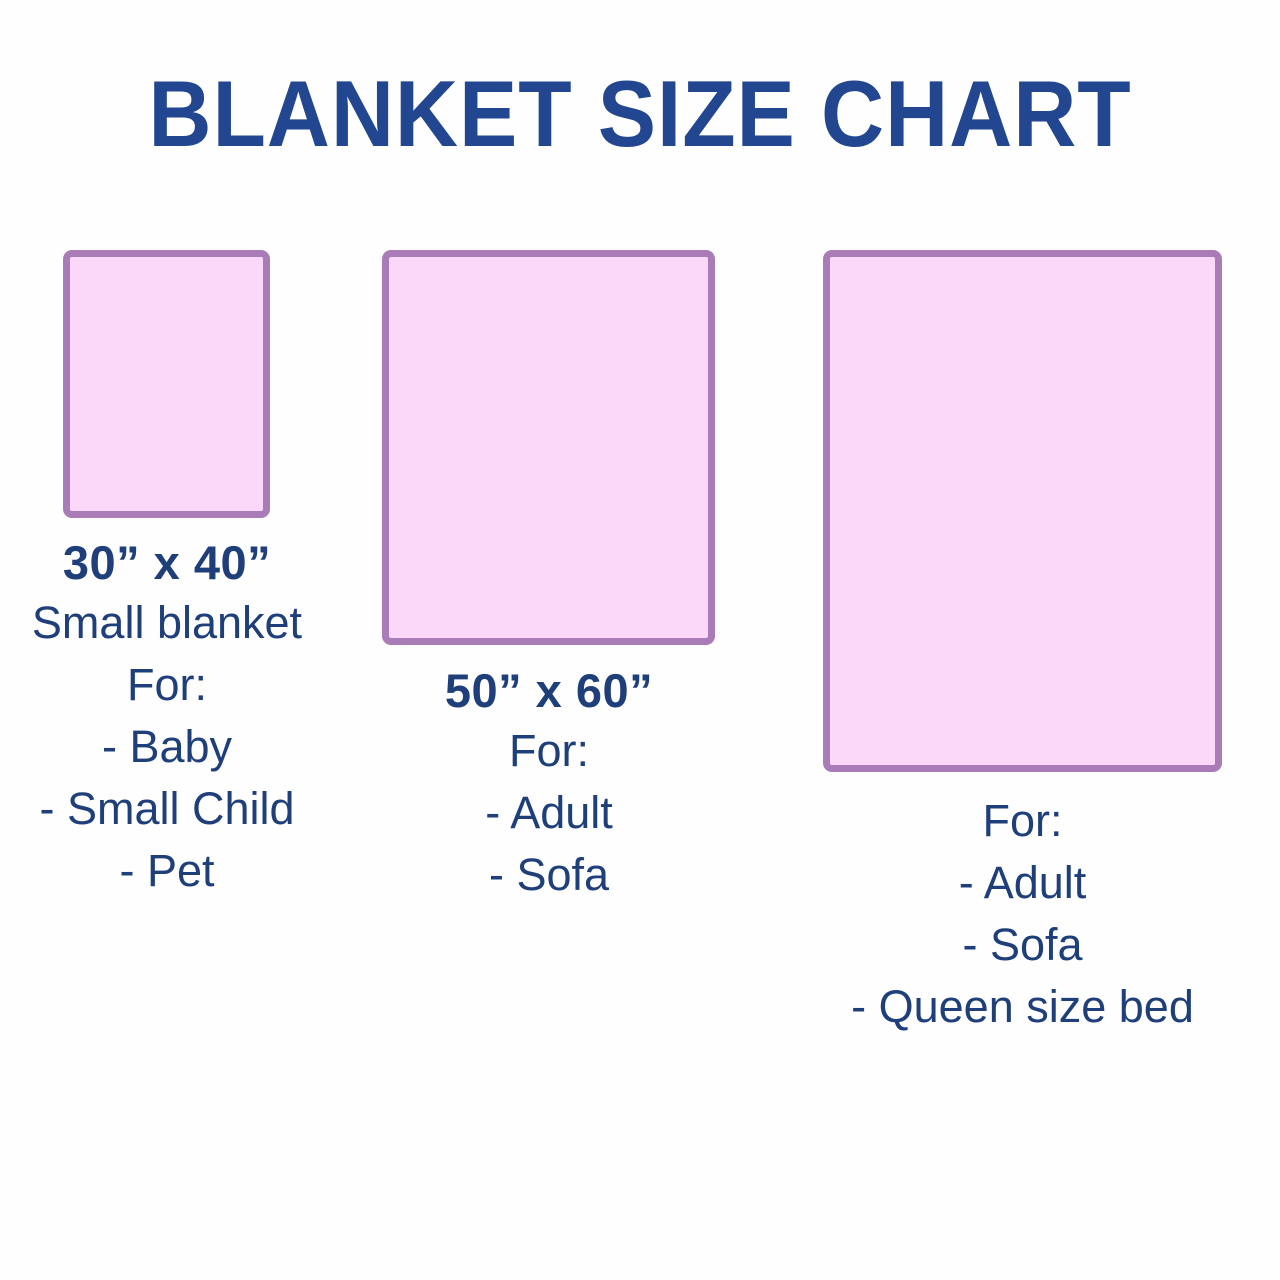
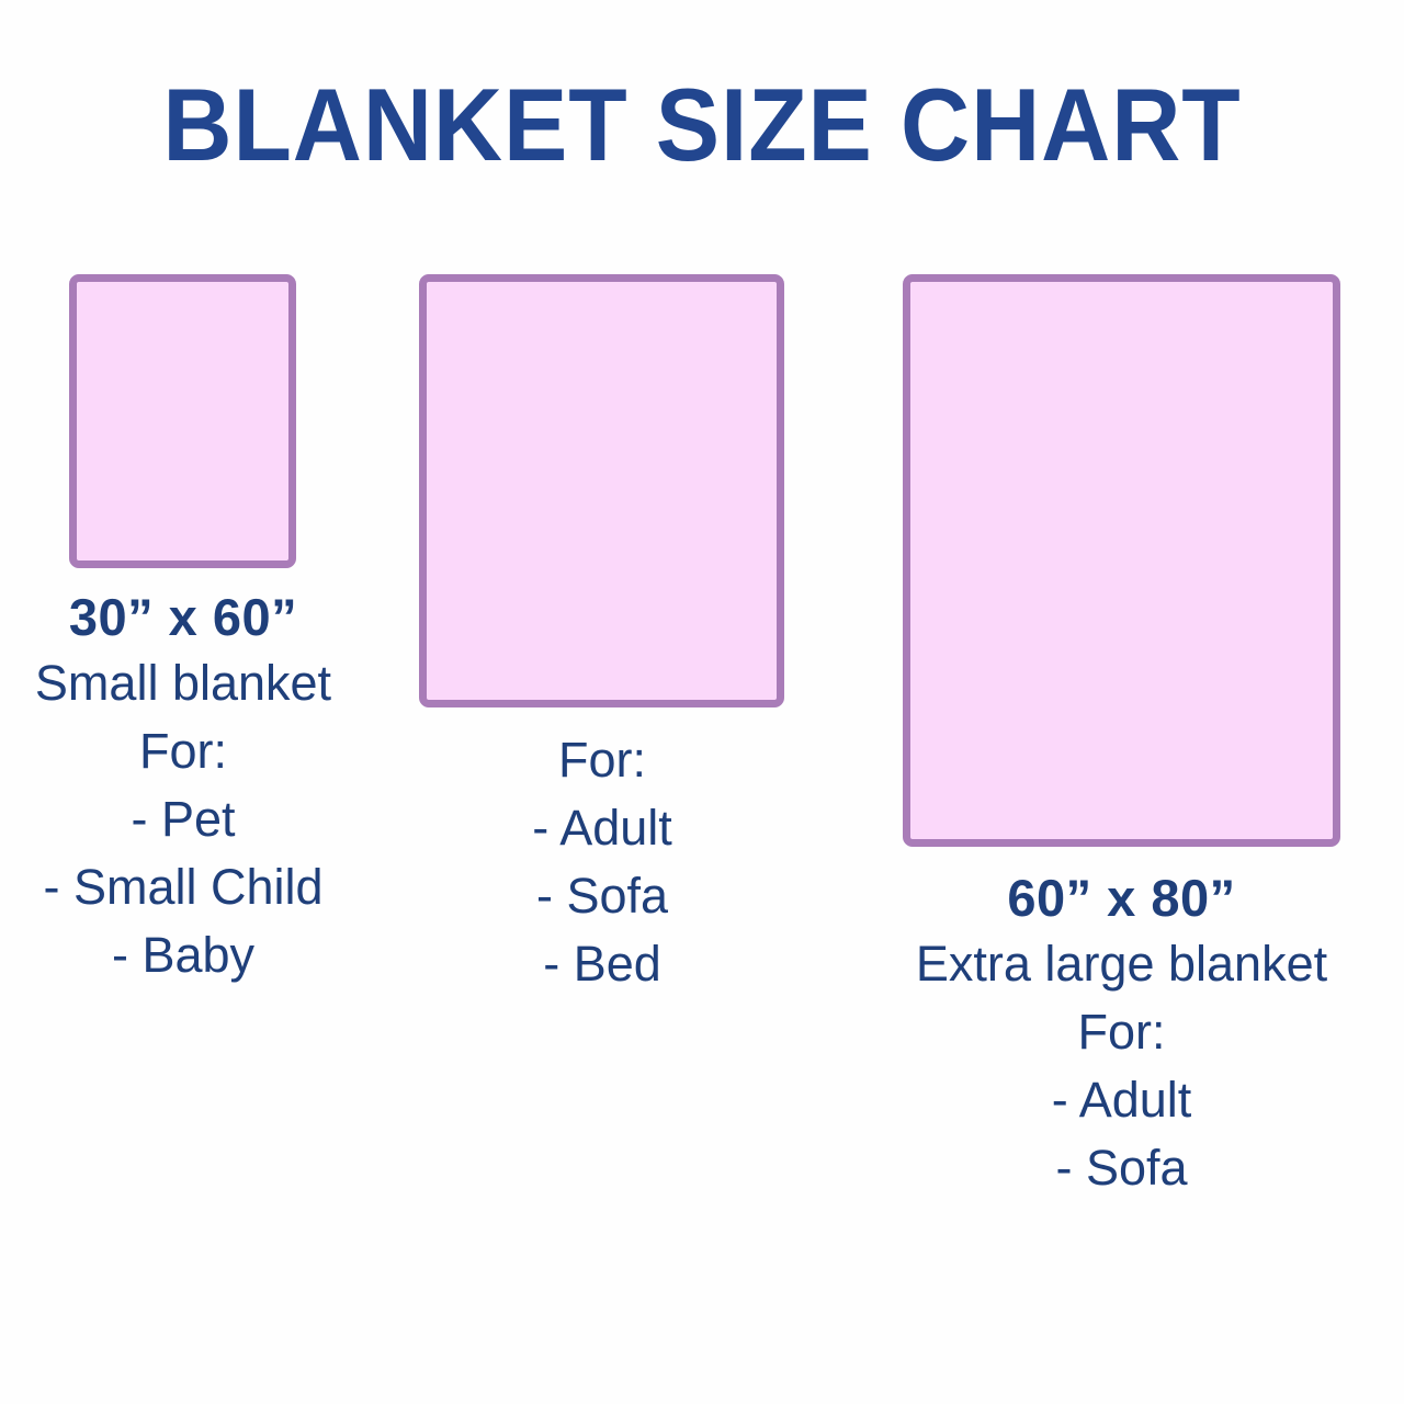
  BLANKET SIZE CHART
- 30” x 40”
+ 30” x 60”
  Small blanket
  For:
- - Baby
+ - Pet
  - Small Child
- - Pet
+ - Baby
- 50” x 60”
  For:
  - Adult
  - Sofa
+ - Bed
+ 60” x 80”
+ Extra large blanket
  For:
  - Adult
  - Sofa
- - Queen size bed
